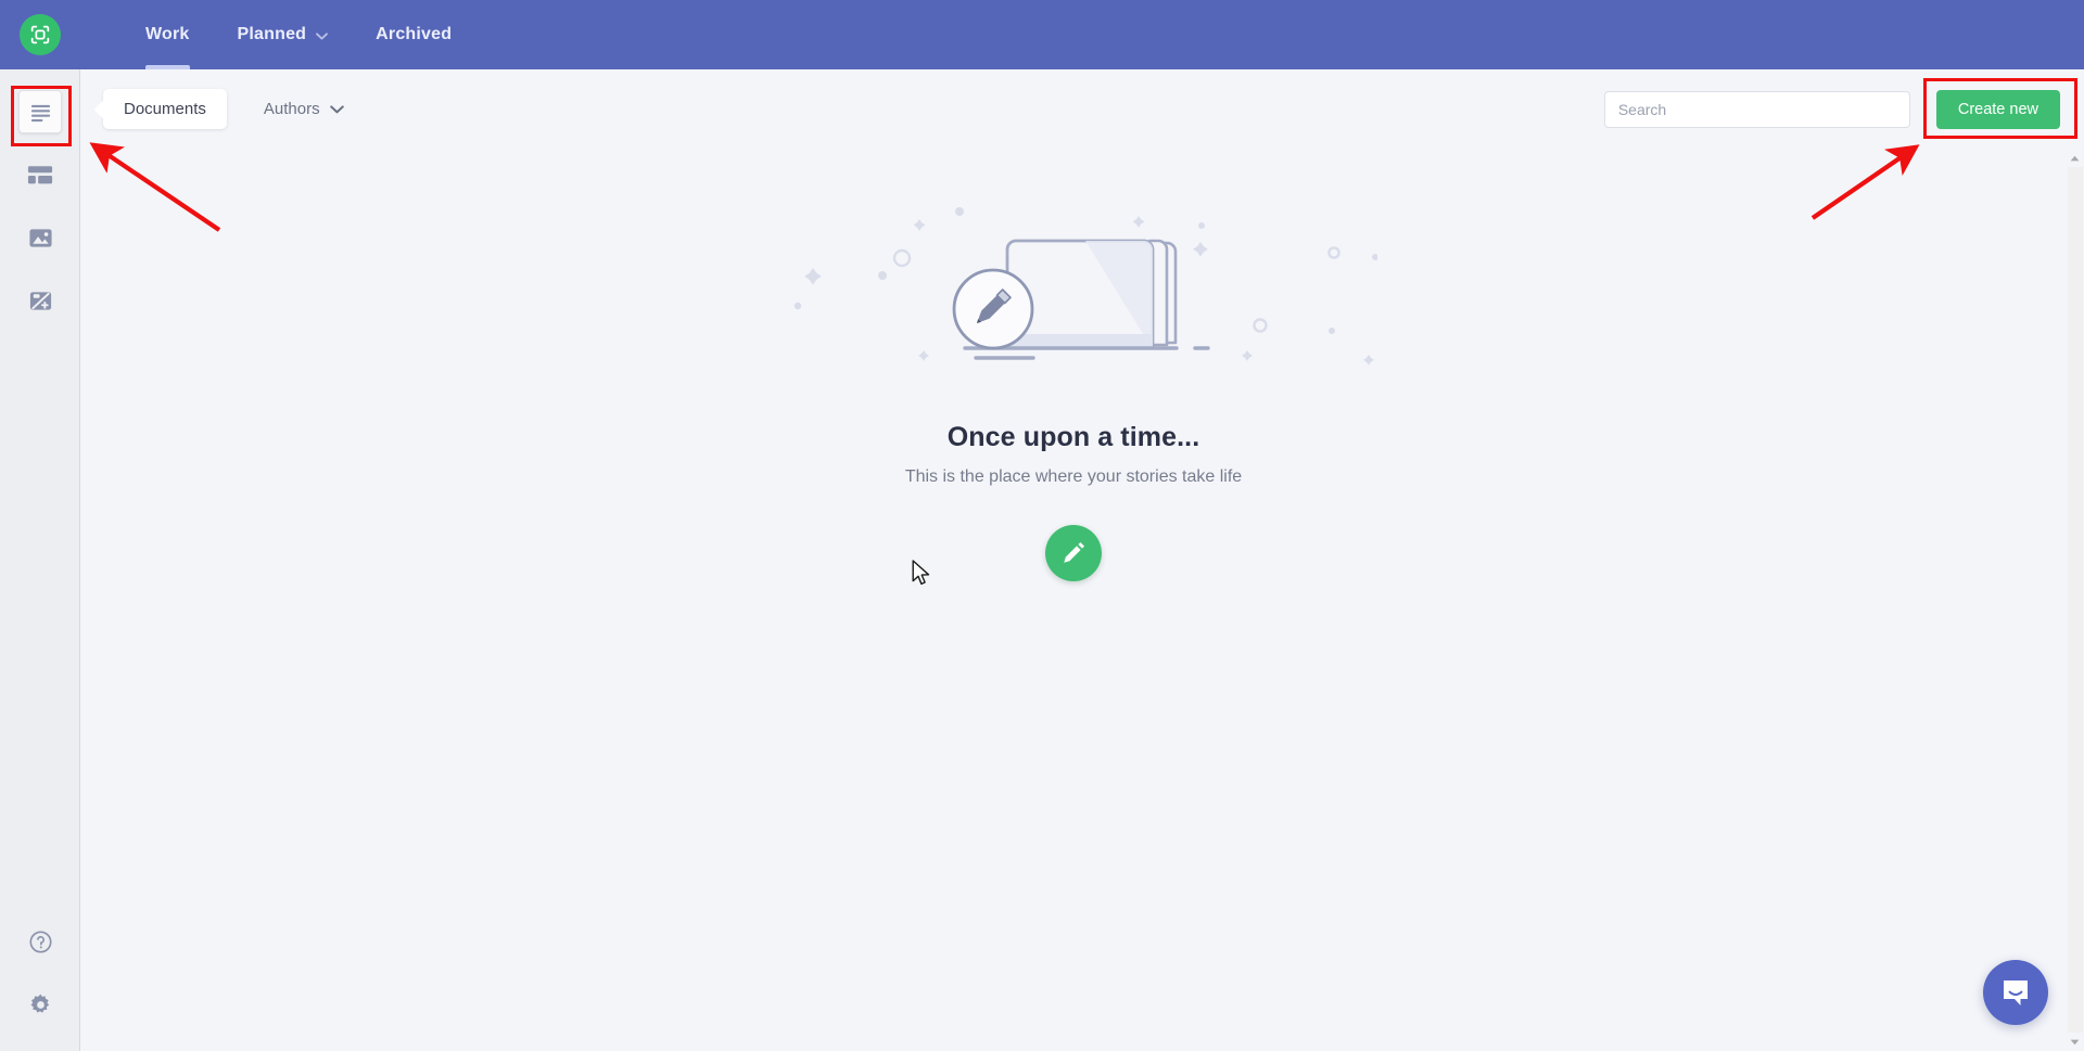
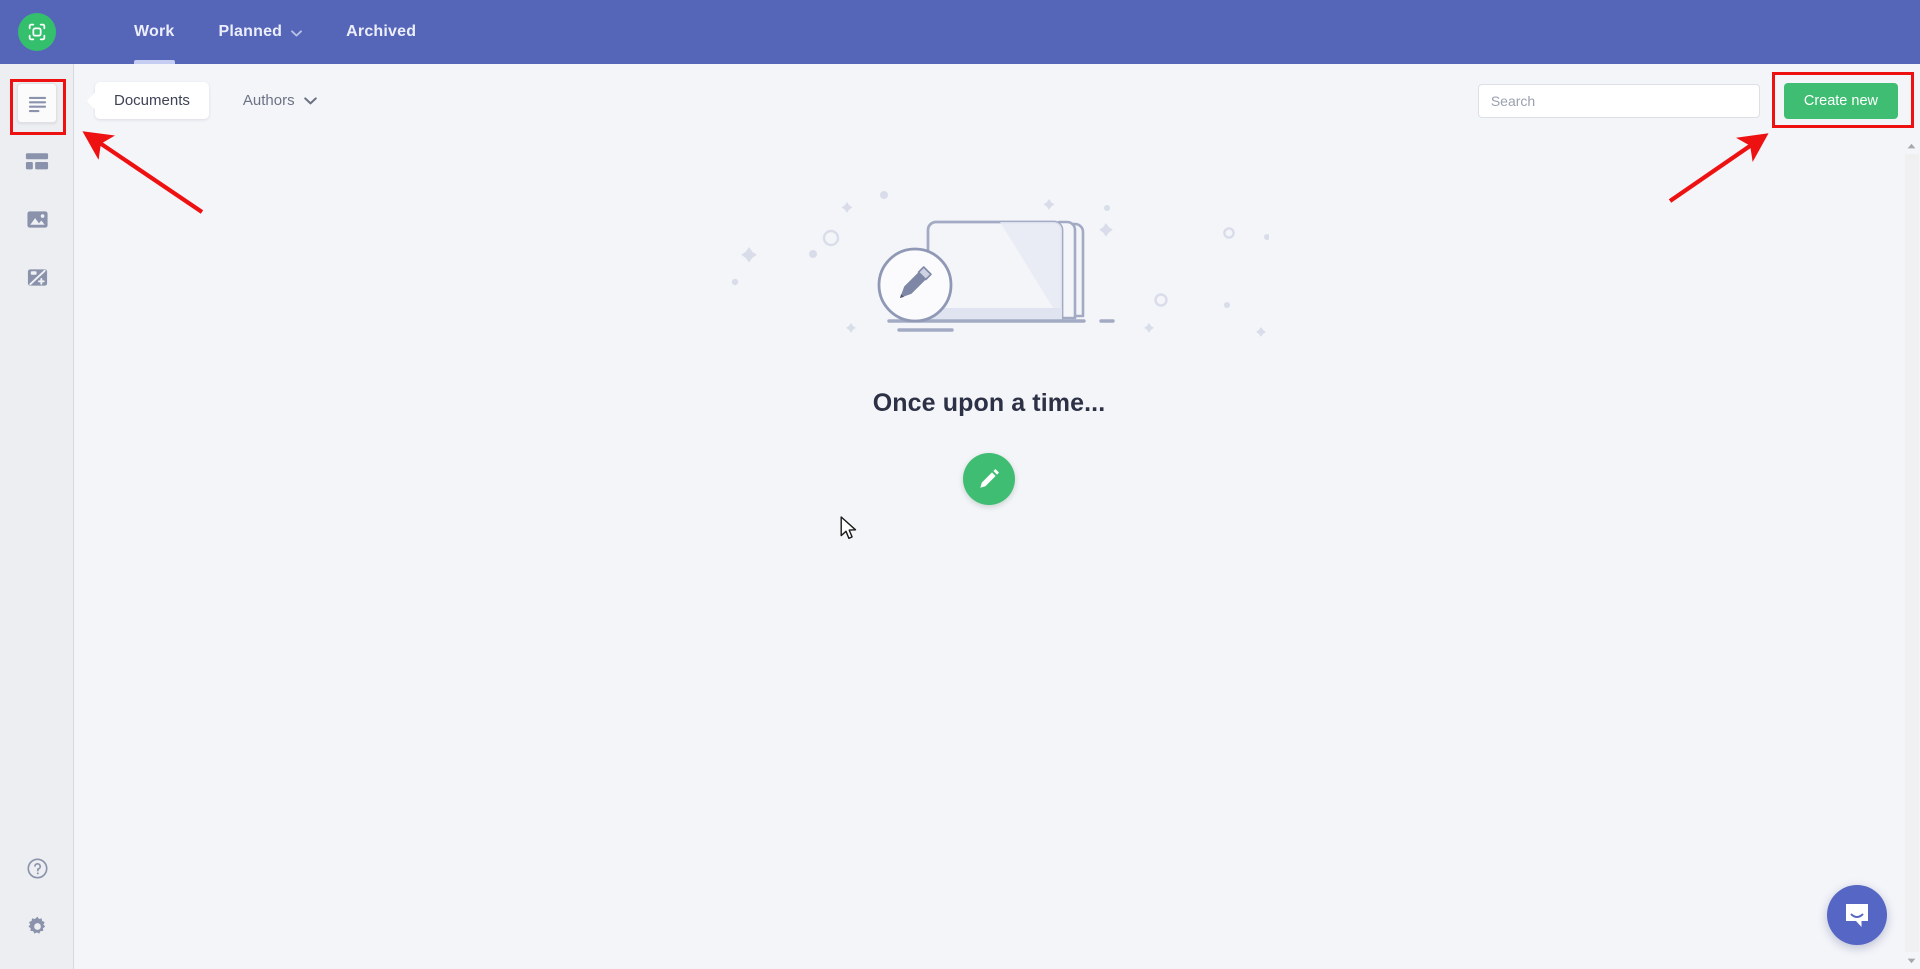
  Work
  Planned
  Archived
  Documents
  Authors
  Search
  Create new
  Once upon a time...
- This is the place where your stories take life
